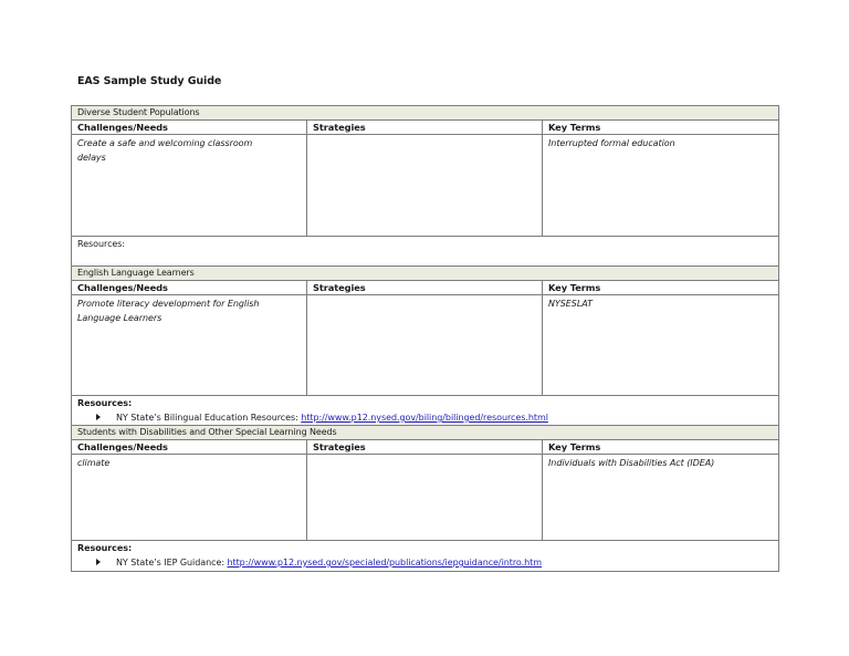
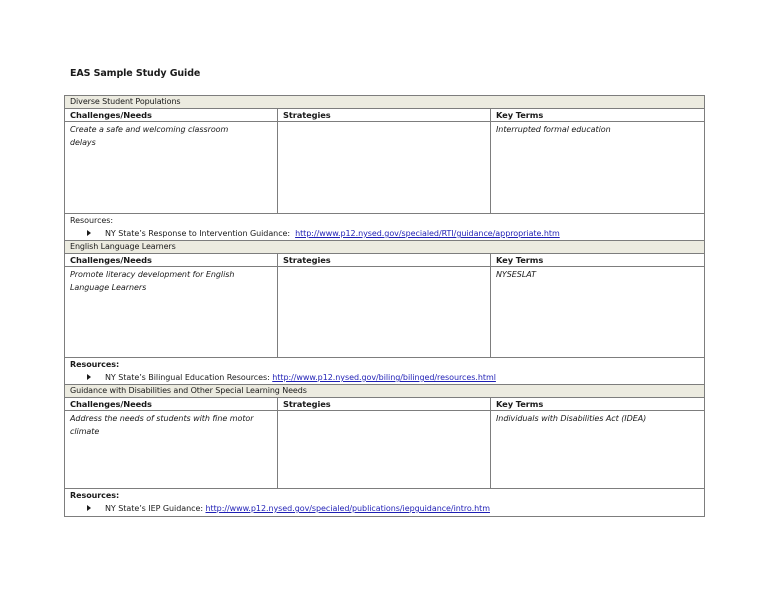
  EAS Sample Study Guide
  Diverse Student Populations
  Challenges/Needs
  Strategies
  Key Terms
  Create a safe and welcoming classroom
  delays
  Interrupted formal education
  Resources:
+ NY State’s Response to Intervention Guidance: http://www.p12.nysed.gov/specialed/RTI/guidance/appropriate.htm
  English Language Learners
  Challenges/Needs
  Strategies
  Key Terms
  Promote literacy development for English
  Language Learners
  NYSESLAT
  Resources:
  NY State’s Bilingual Education Resources: http://www.p12.nysed.gov/biling/bilinged/resources.html
- Students with Disabilities and Other Special Learning Needs
+ Guidance with Disabilities and Other Special Learning Needs
  Challenges/Needs
  Strategies
  Key Terms
+ Address the needs of students with fine motor
  climate
  Individuals with Disabilities Act (IDEA)
  Resources:
  NY State’s IEP Guidance: http://www.p12.nysed.gov/specialed/publications/iepguidance/intro.htm
